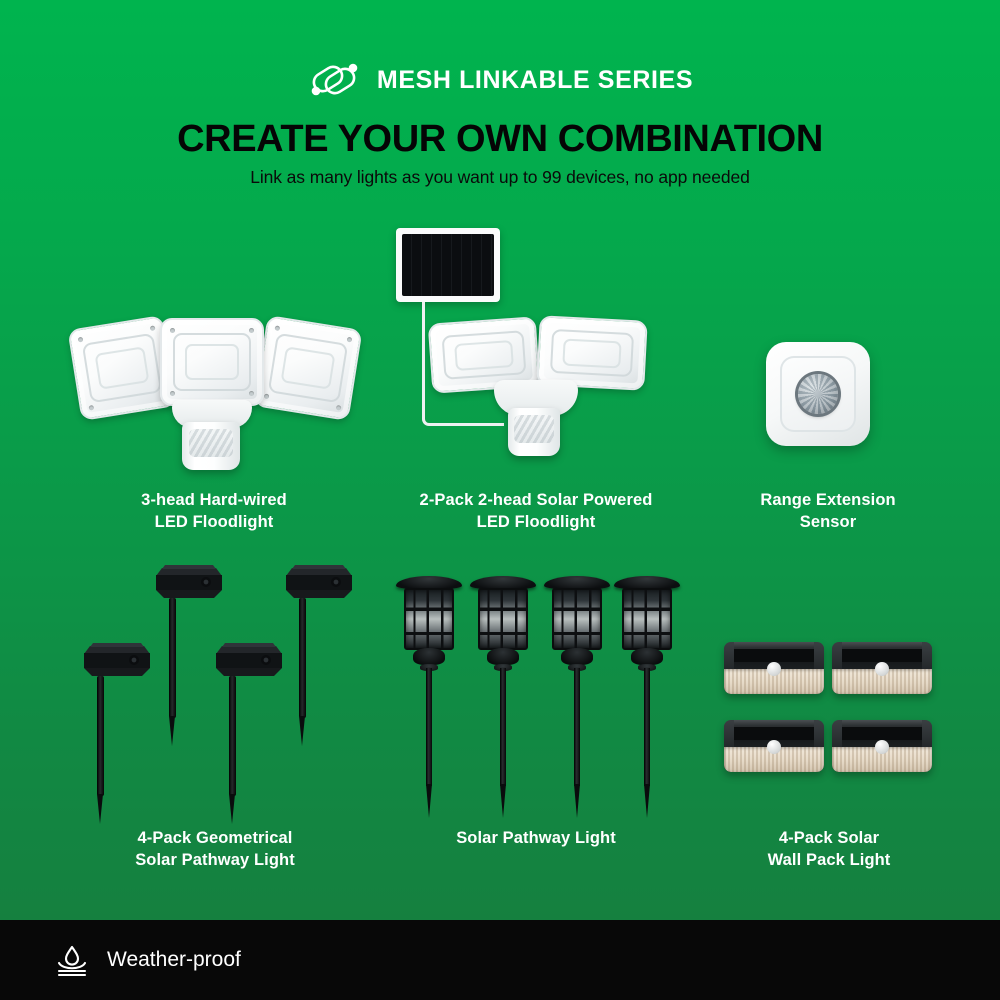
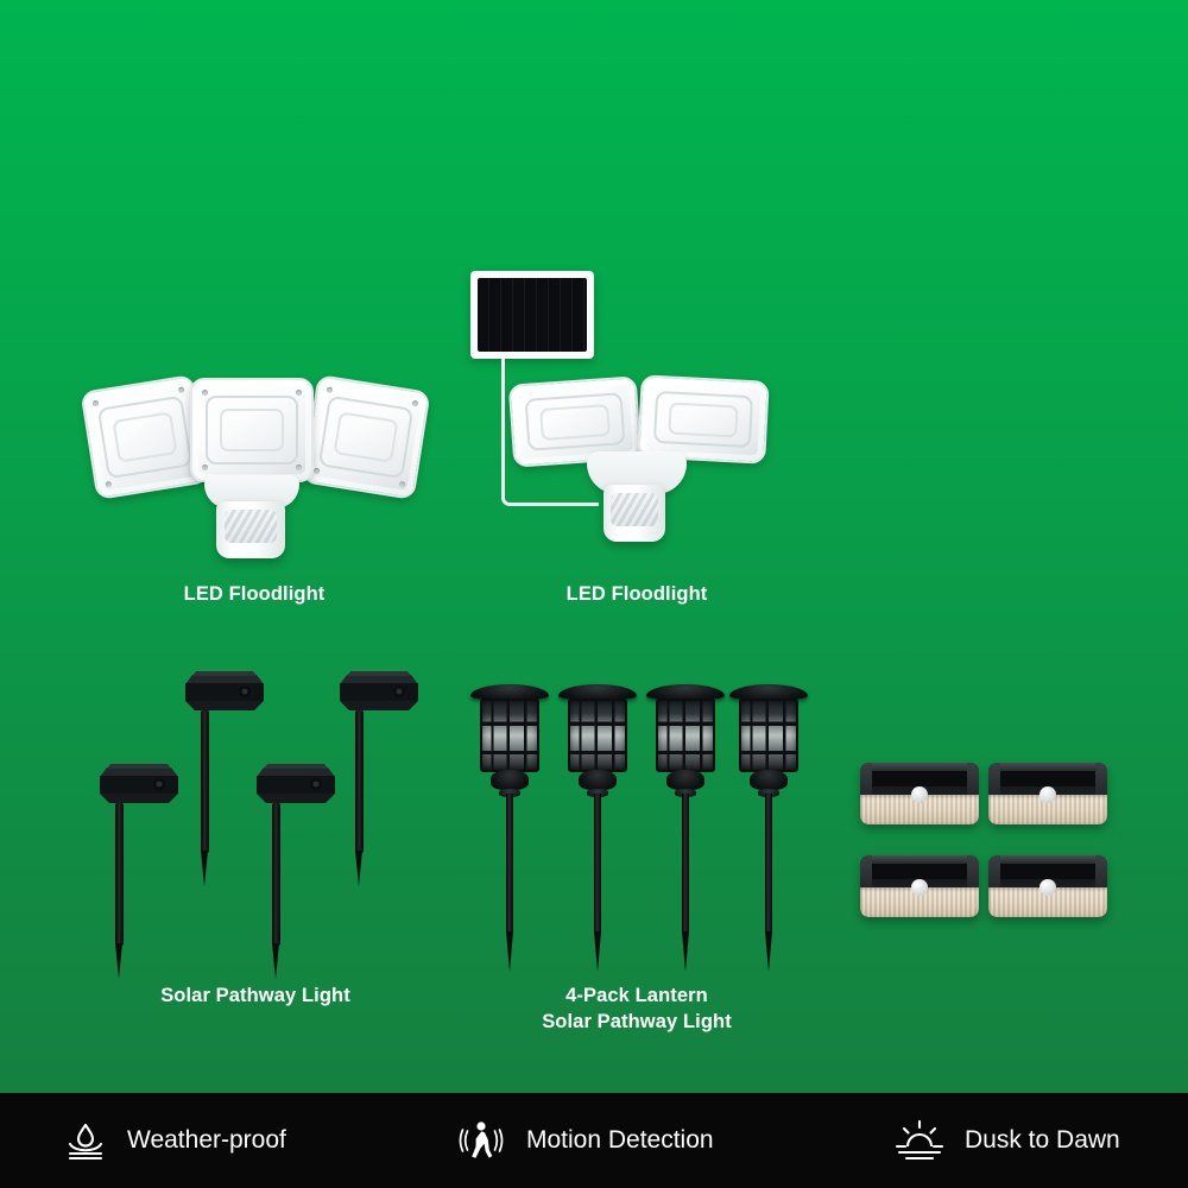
- MESH LINKABLE SERIES
- CREATE YOUR OWN COMBINATION
- Link as many lights as you want up to 99 devices, no app needed
- 3-head Hard-wired
  LED Floodlight
- 2-Pack 2-head Solar Powered
  LED Floodlight
- Range Extension
- Sensor
- 4-Pack Geometrical
  Solar Pathway Light
+ 4-Pack Lantern
  Solar Pathway Light
- 4-Pack Solar
- Wall Pack Light
  Weather-proof
+ Motion Detection
+ Dusk to Dawn
